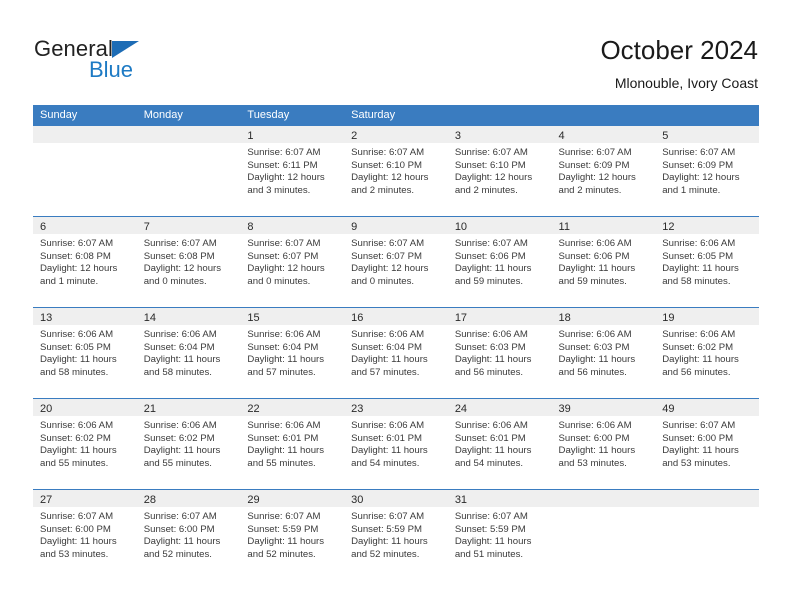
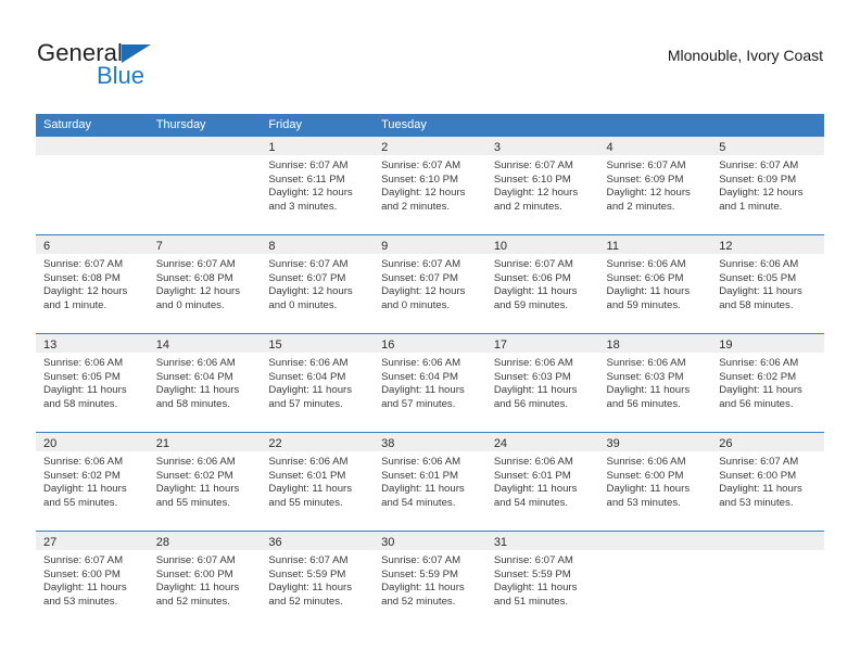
  General
  Blue
- October 2024
  Mlonouble, Ivory Coast
- Sunday
- Monday
- Tuesday
+ Saturday
+ Thursday
+ Friday
- Saturday
+ Tuesday
  1
  Sunrise: 6:07 AM
  Sunset: 6:11 PM
  Daylight: 12 hours
  and 3 minutes.
  2
  Sunrise: 6:07 AM
  Sunset: 6:10 PM
  Daylight: 12 hours
  and 2 minutes.
  3
  Sunrise: 6:07 AM
  Sunset: 6:10 PM
  Daylight: 12 hours
  and 2 minutes.
  4
  Sunrise: 6:07 AM
  Sunset: 6:09 PM
  Daylight: 12 hours
  and 2 minutes.
  5
  Sunrise: 6:07 AM
  Sunset: 6:09 PM
  Daylight: 12 hours
  and 1 minute.
  6
  Sunrise: 6:07 AM
  Sunset: 6:08 PM
  Daylight: 12 hours
  and 1 minute.
  7
  Sunrise: 6:07 AM
  Sunset: 6:08 PM
  Daylight: 12 hours
  and 0 minutes.
  8
  Sunrise: 6:07 AM
  Sunset: 6:07 PM
  Daylight: 12 hours
  and 0 minutes.
  9
  Sunrise: 6:07 AM
  Sunset: 6:07 PM
  Daylight: 12 hours
  and 0 minutes.
  10
  Sunrise: 6:07 AM
  Sunset: 6:06 PM
  Daylight: 11 hours
  and 59 minutes.
  11
  Sunrise: 6:06 AM
  Sunset: 6:06 PM
  Daylight: 11 hours
  and 59 minutes.
  12
  Sunrise: 6:06 AM
  Sunset: 6:05 PM
  Daylight: 11 hours
  and 58 minutes.
  13
  Sunrise: 6:06 AM
  Sunset: 6:05 PM
  Daylight: 11 hours
  and 58 minutes.
  14
  Sunrise: 6:06 AM
  Sunset: 6:04 PM
  Daylight: 11 hours
  and 58 minutes.
  15
  Sunrise: 6:06 AM
  Sunset: 6:04 PM
  Daylight: 11 hours
  and 57 minutes.
  16
  Sunrise: 6:06 AM
  Sunset: 6:04 PM
  Daylight: 11 hours
  and 57 minutes.
  17
  Sunrise: 6:06 AM
  Sunset: 6:03 PM
  Daylight: 11 hours
  and 56 minutes.
  18
  Sunrise: 6:06 AM
  Sunset: 6:03 PM
  Daylight: 11 hours
  and 56 minutes.
  19
  Sunrise: 6:06 AM
  Sunset: 6:02 PM
  Daylight: 11 hours
  and 56 minutes.
  20
  Sunrise: 6:06 AM
  Sunset: 6:02 PM
  Daylight: 11 hours
  and 55 minutes.
  21
  Sunrise: 6:06 AM
  Sunset: 6:02 PM
  Daylight: 11 hours
  and 55 minutes.
  22
  Sunrise: 6:06 AM
  Sunset: 6:01 PM
  Daylight: 11 hours
  and 55 minutes.
- 23
+ 38
  Sunrise: 6:06 AM
  Sunset: 6:01 PM
  Daylight: 11 hours
  and 54 minutes.
  24
  Sunrise: 6:06 AM
  Sunset: 6:01 PM
  Daylight: 11 hours
  and 54 minutes.
  39
  Sunrise: 6:06 AM
  Sunset: 6:00 PM
  Daylight: 11 hours
  and 53 minutes.
- 49
+ 26
  Sunrise: 6:07 AM
  Sunset: 6:00 PM
  Daylight: 11 hours
  and 53 minutes.
  27
  Sunrise: 6:07 AM
  Sunset: 6:00 PM
  Daylight: 11 hours
  and 53 minutes.
  28
  Sunrise: 6:07 AM
  Sunset: 6:00 PM
  Daylight: 11 hours
  and 52 minutes.
- 29
+ 36
  Sunrise: 6:07 AM
  Sunset: 5:59 PM
  Daylight: 11 hours
  and 52 minutes.
  30
  Sunrise: 6:07 AM
  Sunset: 5:59 PM
  Daylight: 11 hours
  and 52 minutes.
  31
  Sunrise: 6:07 AM
  Sunset: 5:59 PM
  Daylight: 11 hours
  and 51 minutes.
